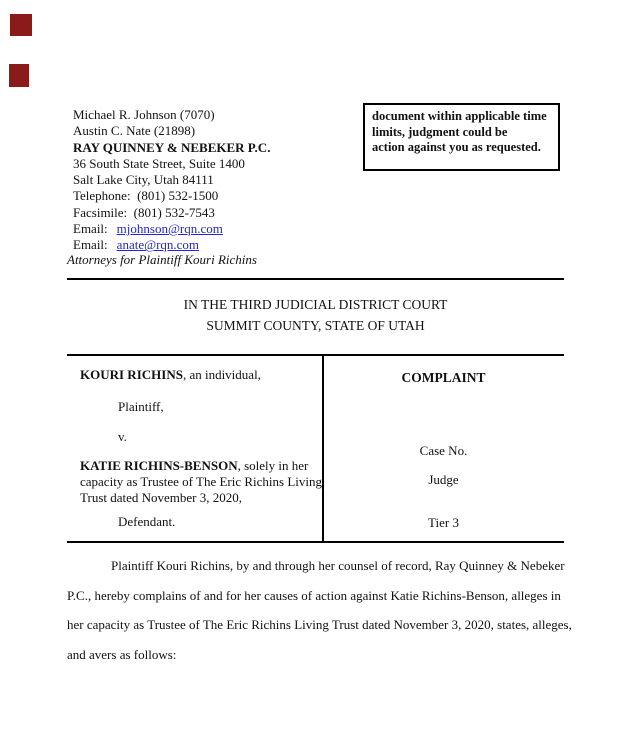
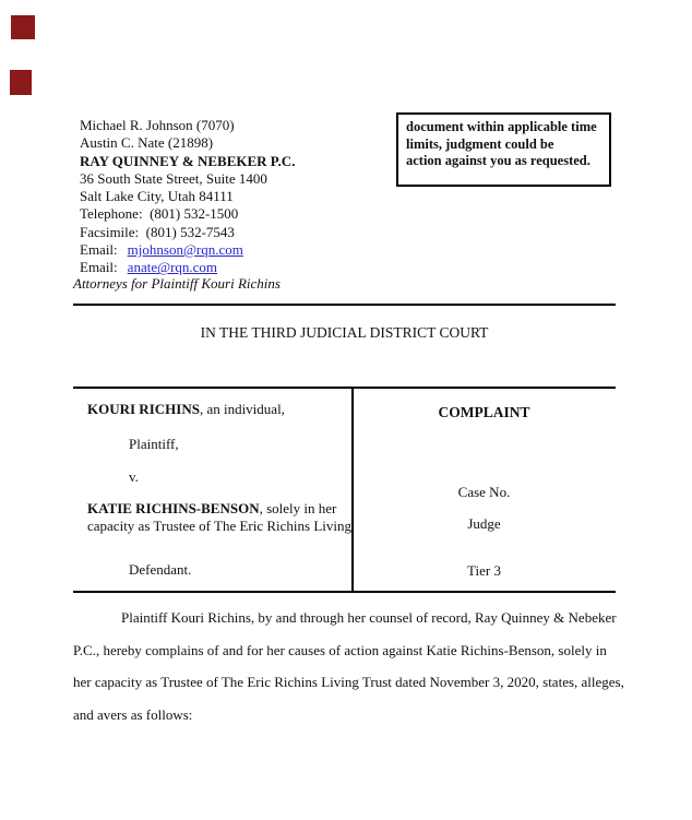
  Michael R. Johnson (7070)
  Austin C. Nate (21898)
  RAY QUINNEY & NEBEKER P.C.
  36 South State Street, Suite 1400
  Salt Lake City, Utah 84111
  Telephone: (801) 532-1500
  Facsimile: (801) 532-7543
  Email: mjohnson@rqn.com
  Email: anate@rqn.com
  document within applicable time
  limits, judgment could be
  action against you as requested.
  Attorneys for Plaintiff Kouri Richins
  IN THE THIRD JUDICIAL DISTRICT COURT
- SUMMIT COUNTY, STATE OF UTAH
  KOURI RICHINS, an individual,
  Plaintiff,
  v.
  KATIE RICHINS-BENSON, solely in her
  capacity as Trustee of The Eric Richins Living
- Trust dated November 3, 2020,
  Defendant.
  COMPLAINT
  Case No.
  Judge
  Tier 3
  Plaintiff Kouri Richins, by and through her counsel of record, Ray Quinney & Nebeker
- P.C., hereby complains of and for her causes of action against Katie Richins-Benson, alleges in
+ P.C., hereby complains of and for her causes of action against Katie Richins-Benson, solely in
  her capacity as Trustee of The Eric Richins Living Trust dated November 3, 2020, states, alleges,
  and avers as follows:
